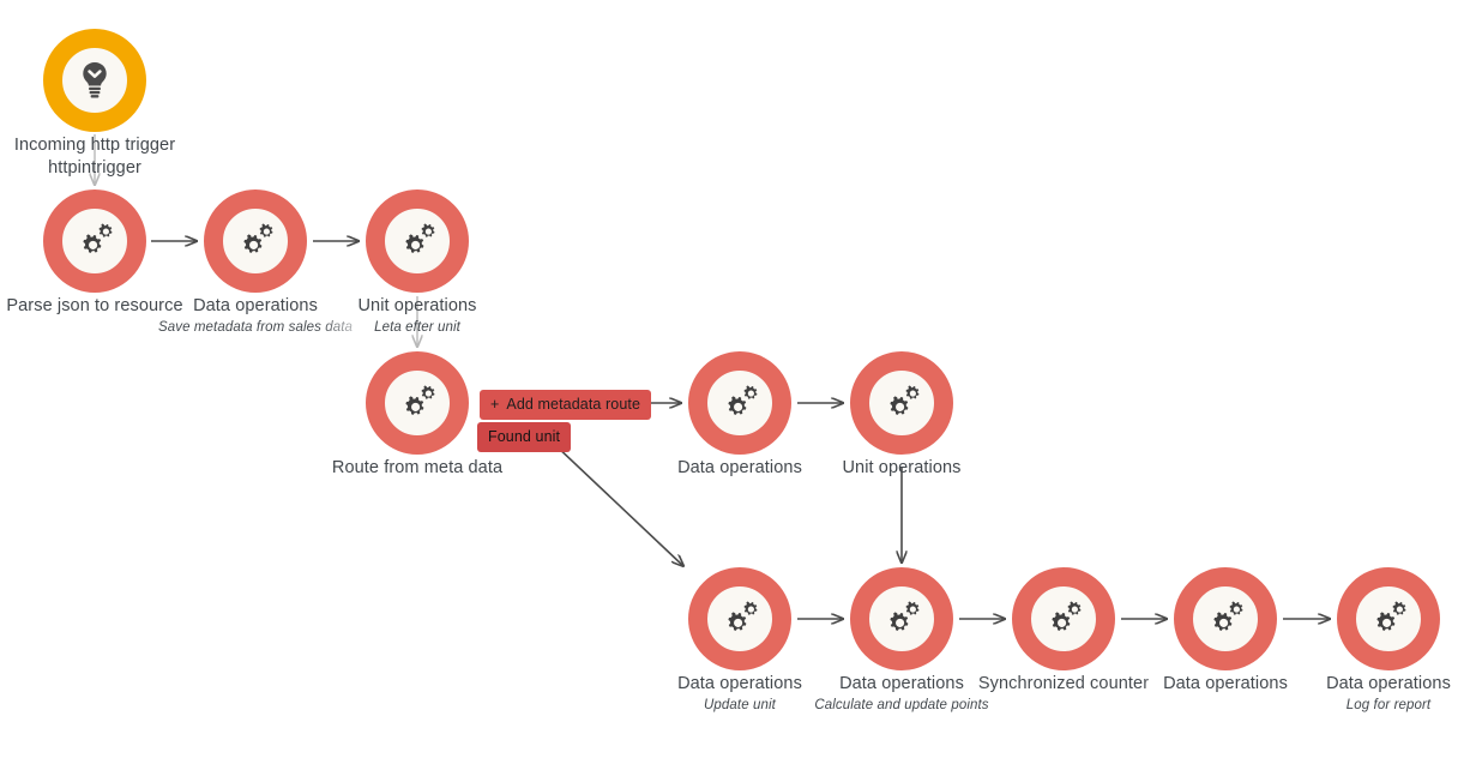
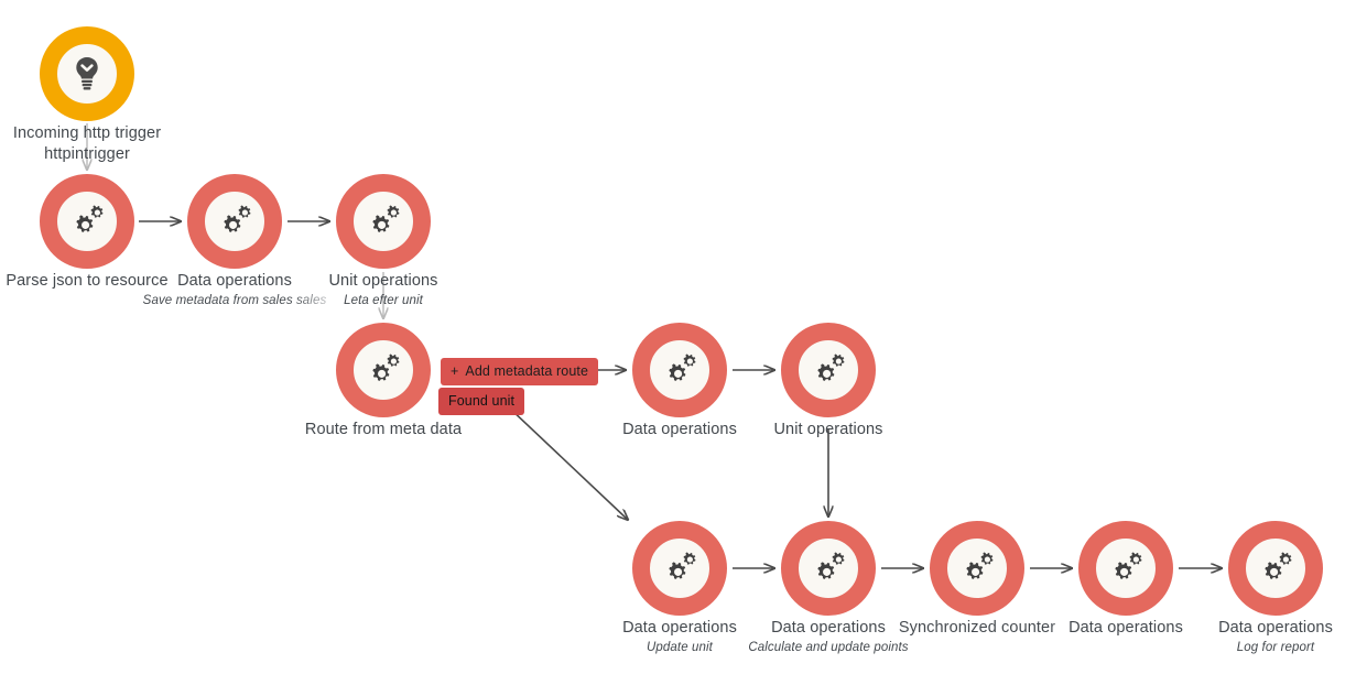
  Incoming http trigger
  httpintrigger
  Parse json to resource
  Data operations
- Save metadata from sales data
+ Save metadata from sales sales
  Unit operations
  Leta efter unit
  Route from meta data
  + Add metadata route
  Found unit
  Data operations
  Unit operations
  Data operations
  Update unit
  Data operations
  Calculate and update points
  Synchronized counter
  Data operations
  Data operations
  Log for report
